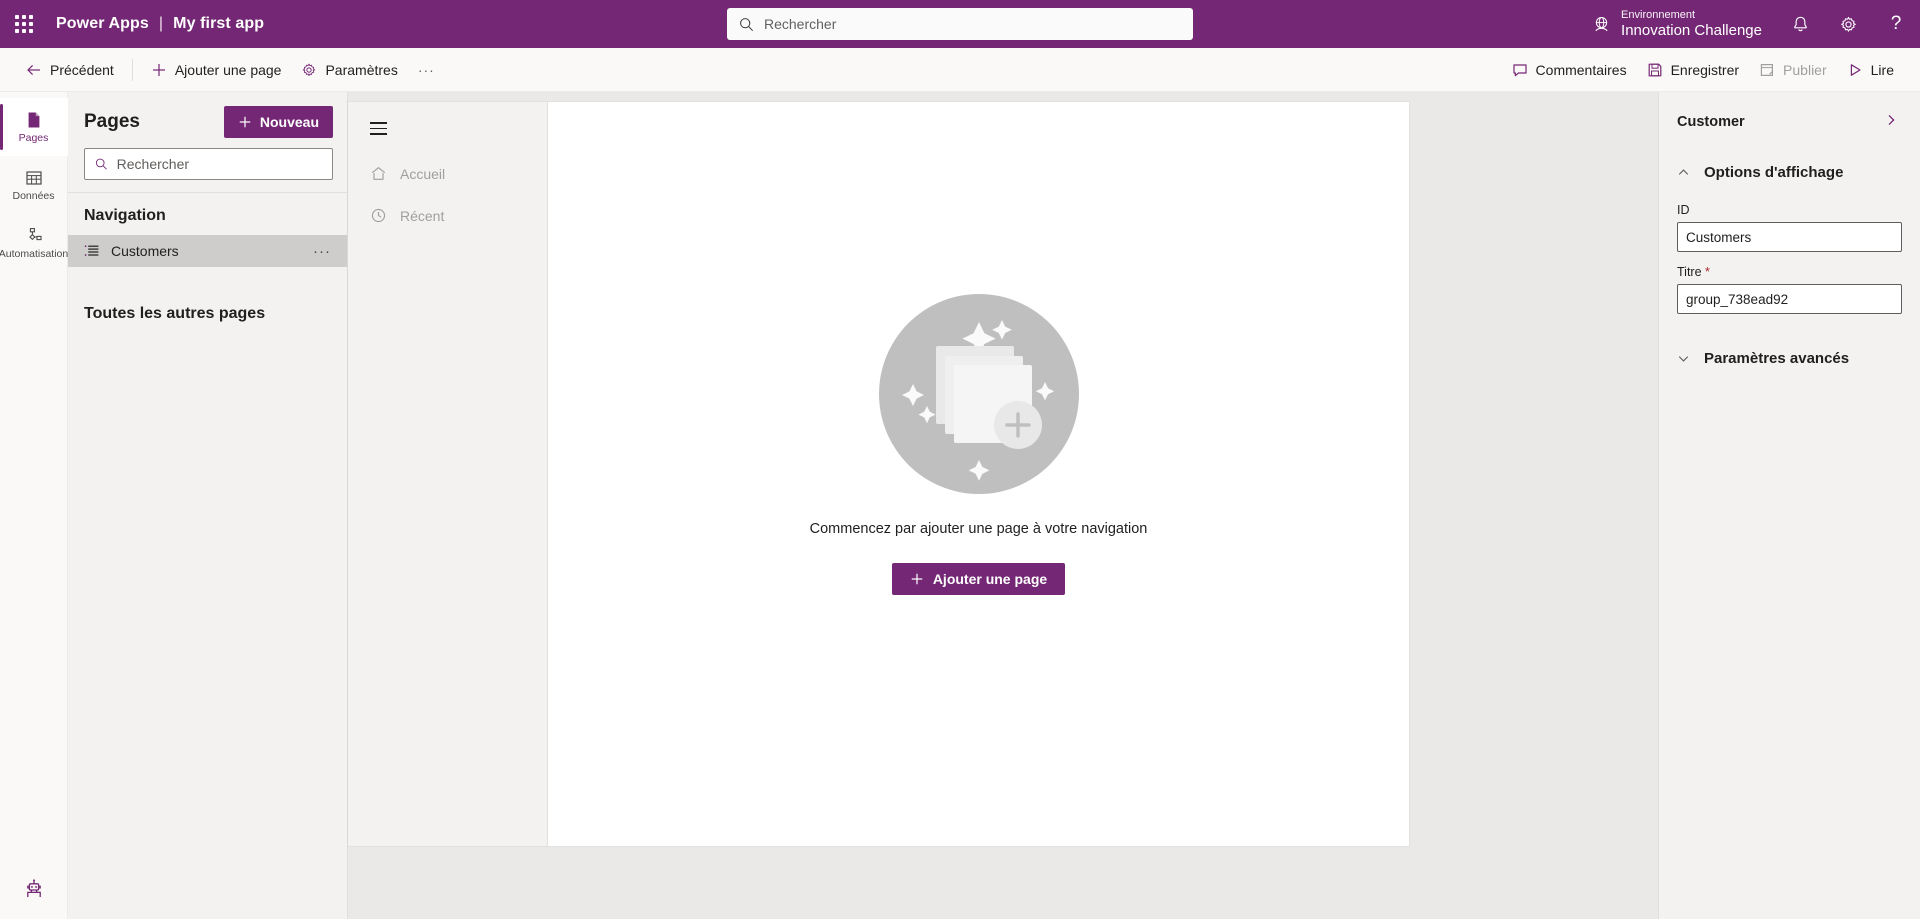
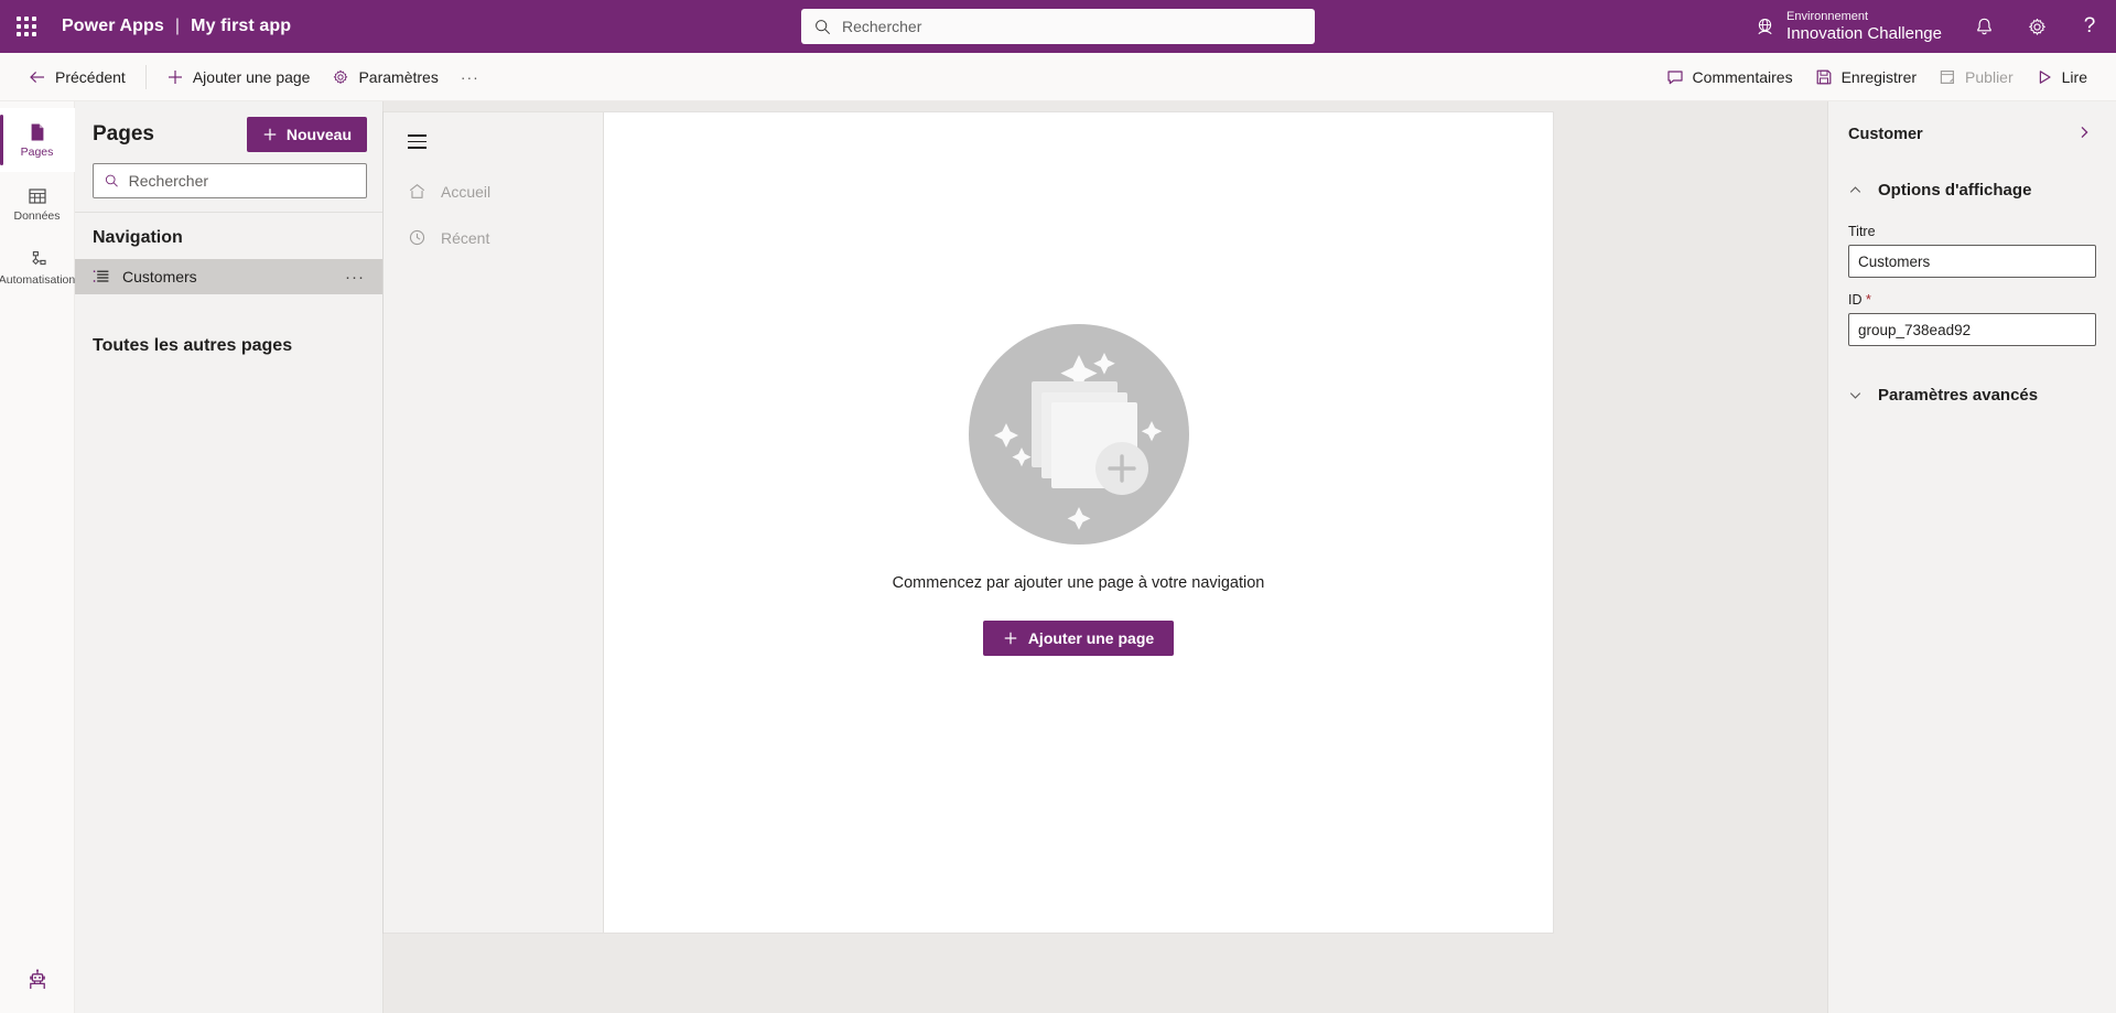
  Power Apps
  |
  My first app
  Rechercher
  Environnement
  Innovation Challenge
  ?
  Précédent
  Ajouter une page
  Paramètres
  ···
  Commentaires
  Enregistrer
  Publier
  Lire
  Pages
  Données
  Automatisation
  Pages
  Nouveau
  Rechercher
  Navigation
  Customers
  ···
  Toutes les autres pages
  Accueil
  Récent
  Commencez par ajouter une page à votre navigation
  Ajouter une page
  Customer
  Options d'affichage
- ID
+ Titre
  Customers
- Titre *
+ ID *
  group_738ead92
  Paramètres avancés
